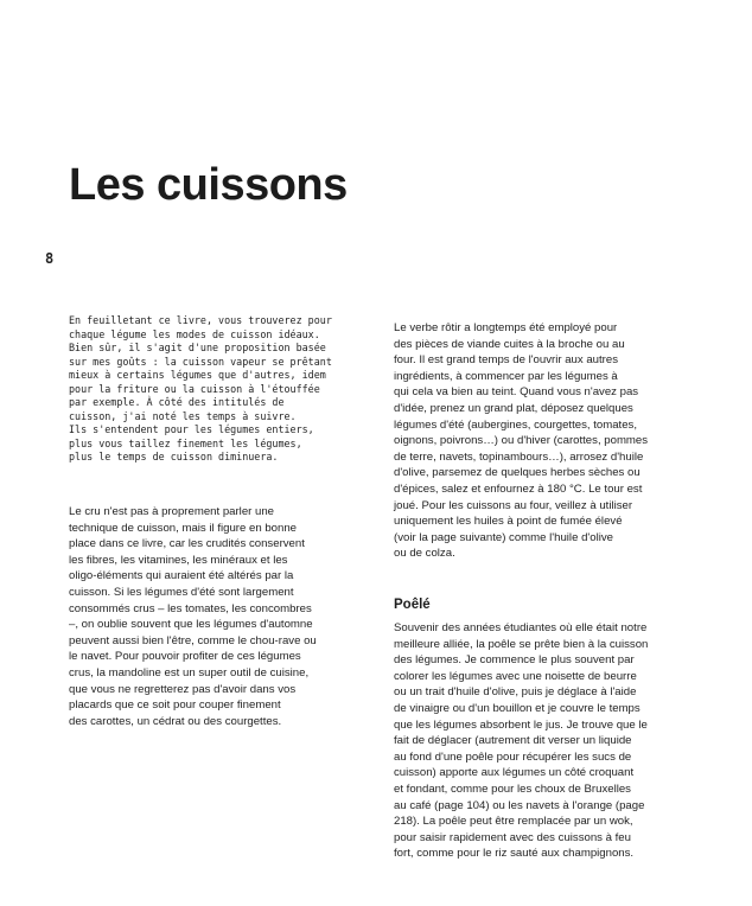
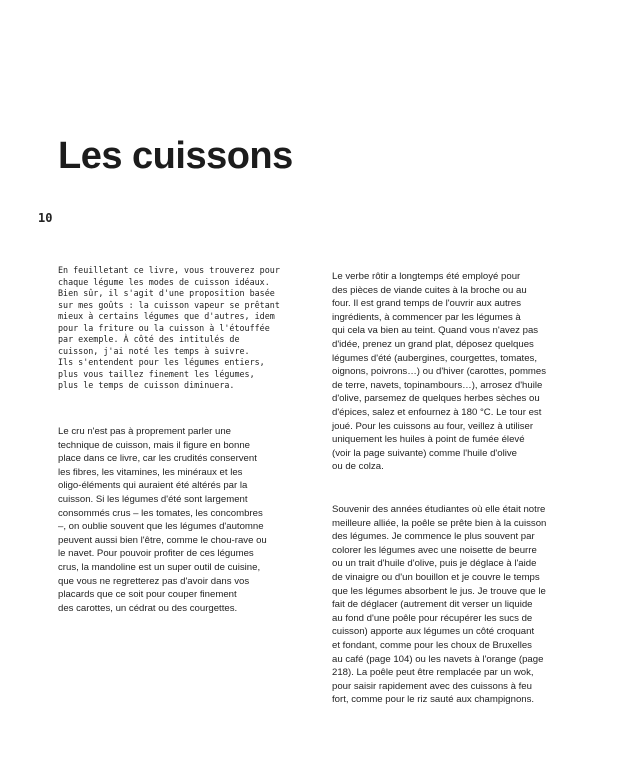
  Les cuissons
- 8
+ 10
  En feuilletant ce livre, vous trouverez pour
  chaque légume les modes de cuisson idéaux.
  Bien sûr, il s'agit d'une proposition basée
  sur mes goûts : la cuisson vapeur se prêtant
  mieux à certains légumes que d'autres, idem
  pour la friture ou la cuisson à l'étouffée
  par exemple. À côté des intitulés de
  cuisson, j'ai noté les temps à suivre.
  Ils s'entendent pour les légumes entiers,
  plus vous taillez finement les légumes,
  plus le temps de cuisson diminuera.
  Le cru n'est pas à proprement parler une
  technique de cuisson, mais il figure en bonne
  place dans ce livre, car les crudités conservent
  les fibres, les vitamines, les minéraux et les
  oligo-éléments qui auraient été altérés par la
  cuisson. Si les légumes d'été sont largement
  consommés crus – les tomates, les concombres
  –, on oublie souvent que les légumes d'automne
  peuvent aussi bien l'être, comme le chou-rave ou
  le navet. Pour pouvoir profiter de ces légumes
  crus, la mandoline est un super outil de cuisine,
  que vous ne regretterez pas d'avoir dans vos
  placards que ce soit pour couper finement
  des carottes, un cédrat ou des courgettes.
  Le verbe rôtir a longtemps été employé pour
  des pièces de viande cuites à la broche ou au
  four. Il est grand temps de l'ouvrir aux autres
  ingrédients, à commencer par les légumes à
  qui cela va bien au teint. Quand vous n'avez pas
  d'idée, prenez un grand plat, déposez quelques
  légumes d'été (aubergines, courgettes, tomates,
  oignons, poivrons…) ou d'hiver (carottes, pommes
  de terre, navets, topinambours…), arrosez d'huile
  d'olive, parsemez de quelques herbes sèches ou
  d'épices, salez et enfournez à 180 °C. Le tour est
  joué. Pour les cuissons au four, veillez à utiliser
  uniquement les huiles à point de fumée élevé
  (voir la page suivante) comme l'huile d'olive
  ou de colza.
- Poêlé
  Souvenir des années étudiantes où elle était notre
  meilleure alliée, la poêle se prête bien à la cuisson
  des légumes. Je commence le plus souvent par
  colorer les légumes avec une noisette de beurre
  ou un trait d'huile d'olive, puis je déglace à l'aide
  de vinaigre ou d'un bouillon et je couvre le temps
  que les légumes absorbent le jus. Je trouve que le
  fait de déglacer (autrement dit verser un liquide
  au fond d'une poêle pour récupérer les sucs de
  cuisson) apporte aux légumes un côté croquant
  et fondant, comme pour les choux de Bruxelles
  au café (page 104) ou les navets à l'orange (page
  218). La poêle peut être remplacée par un wok,
  pour saisir rapidement avec des cuissons à feu
  fort, comme pour le riz sauté aux champignons.
